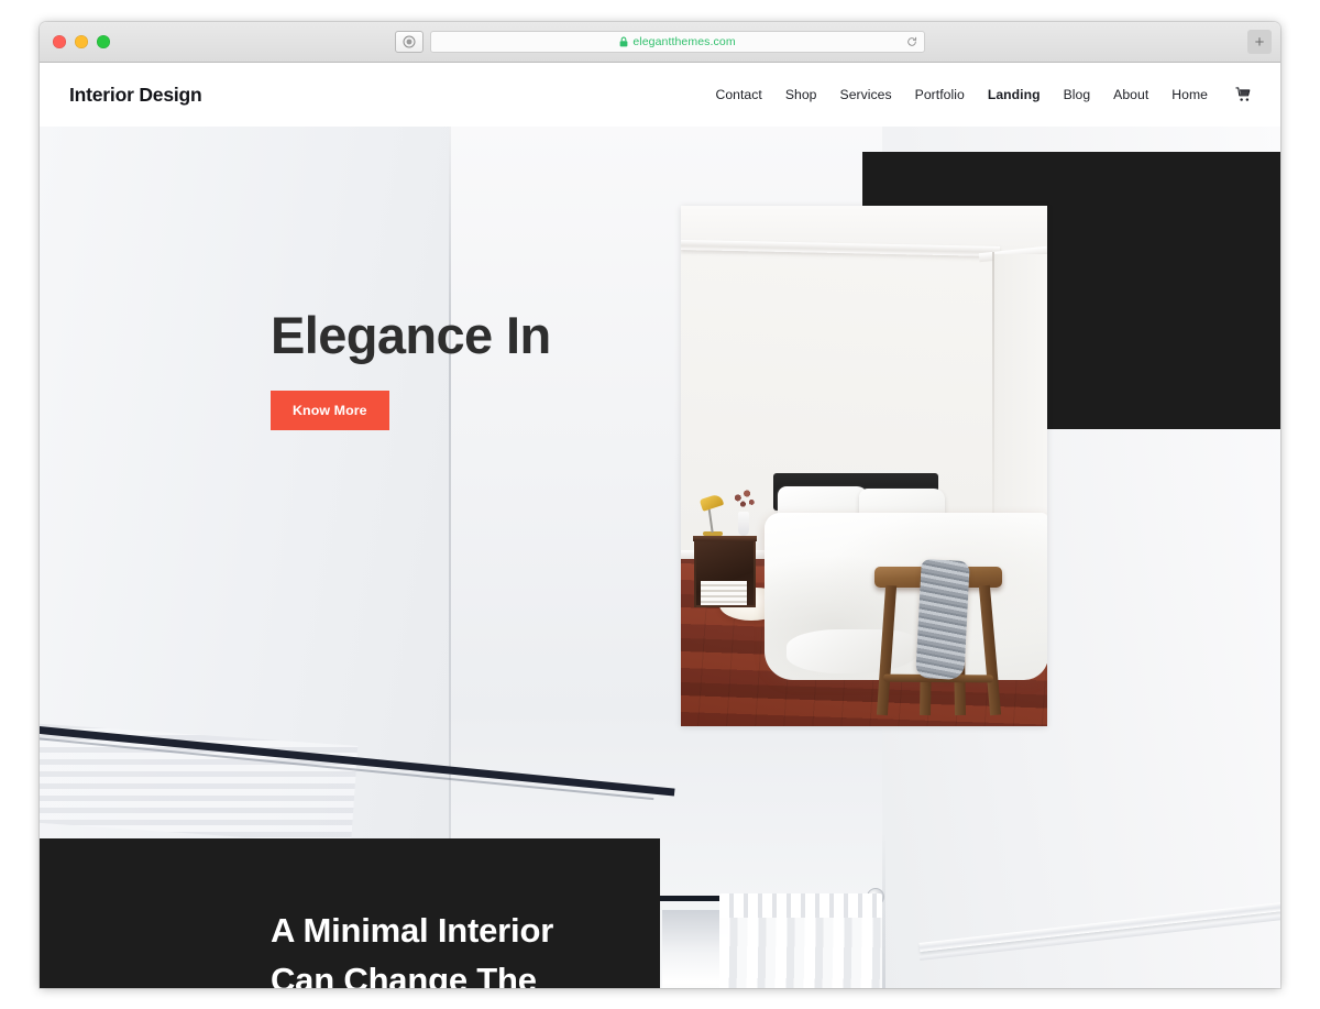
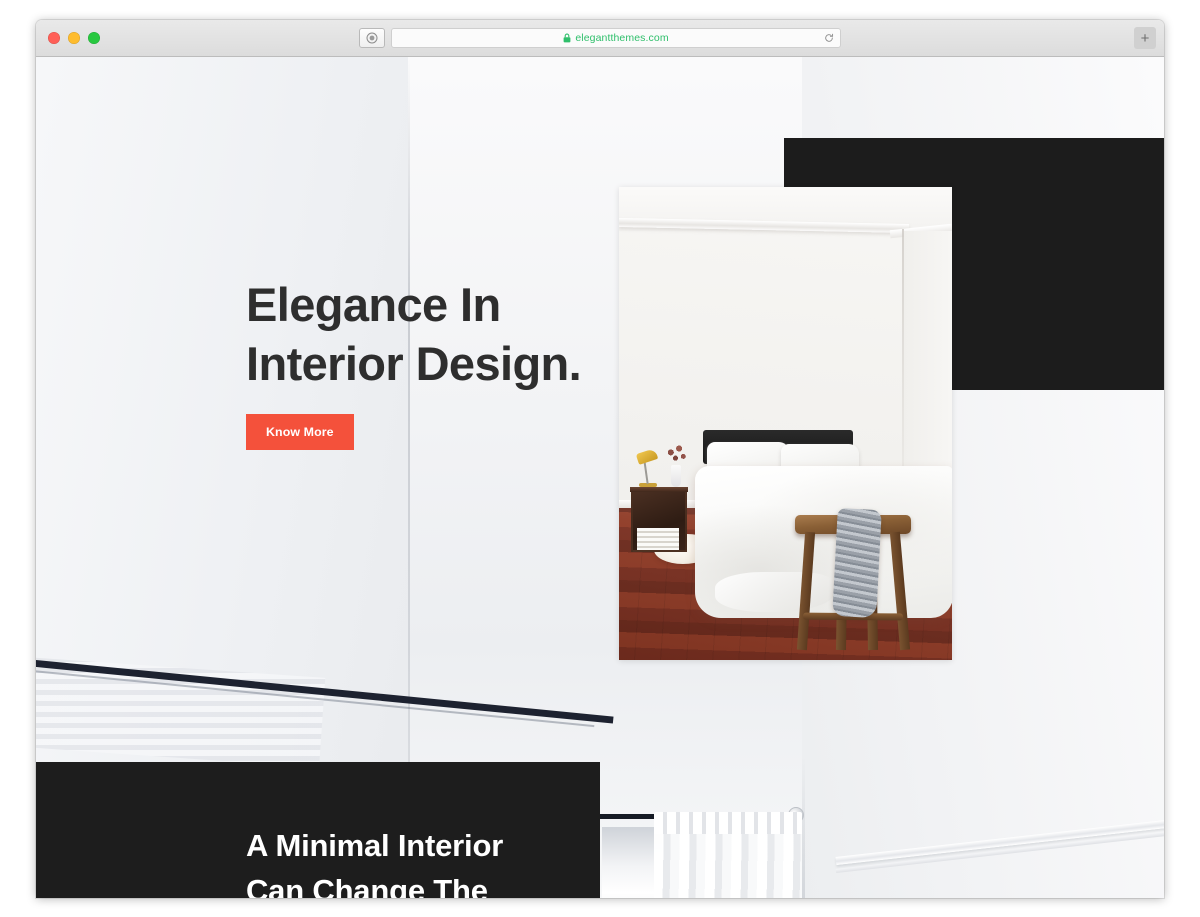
  elegantthemes.com
  +
- Interior Design
- Contact
- Shop
- Services
- Portfolio
- Landing
- Blog
- About
- Home
  Elegance In
+ Interior Design.
  Know More
  A Minimal Interior
  Can Change The
